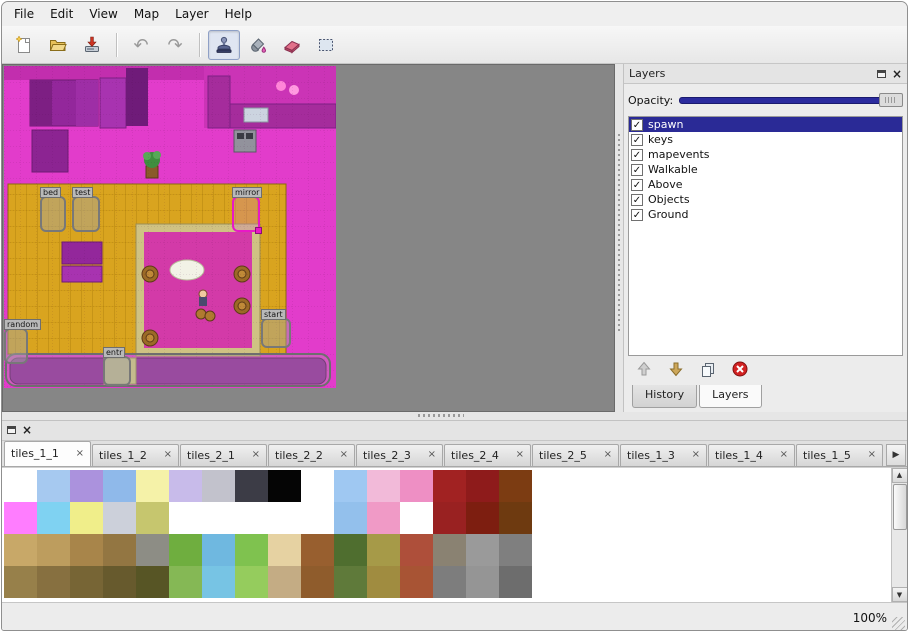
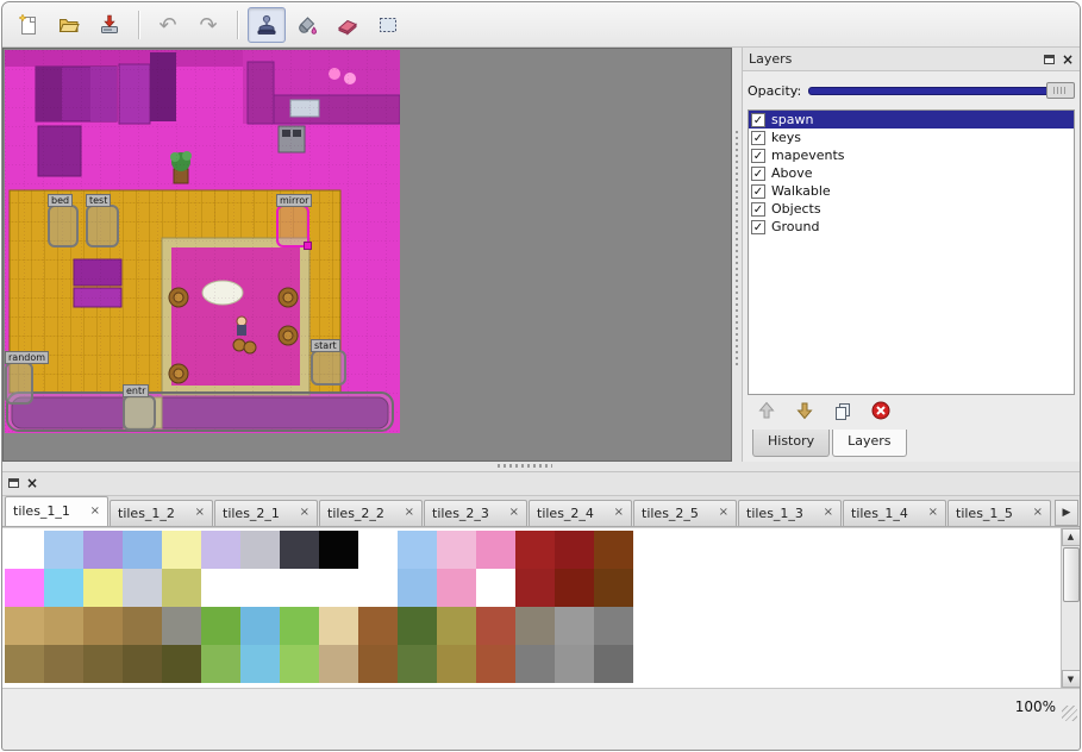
- File
- Edit
- View
- Map
- Layer
- Help
  ↶
  ↷
  bed
  test
  mirror
  start
  random
  entr
  Layers
  ×
  Opacity:
  ✓
  spawn
  ✓
  keys
  ✓
  mapevents
  ✓
- Walkable
+ Above
  ✓
- Above
+ Walkable
  ✓
  Objects
  ✓
  Ground
  History
  Layers
  ×
  tiles_1_1
  ×
  tiles_1_2
  ×
  tiles_2_1
  ×
  tiles_2_2
  ×
  tiles_2_3
  ×
  tiles_2_4
  ×
  tiles_2_5
  ×
  tiles_1_3
  ×
  tiles_1_4
  ×
  tiles_1_5
  ×
  ▶
  ▲
  ▼
  100%
